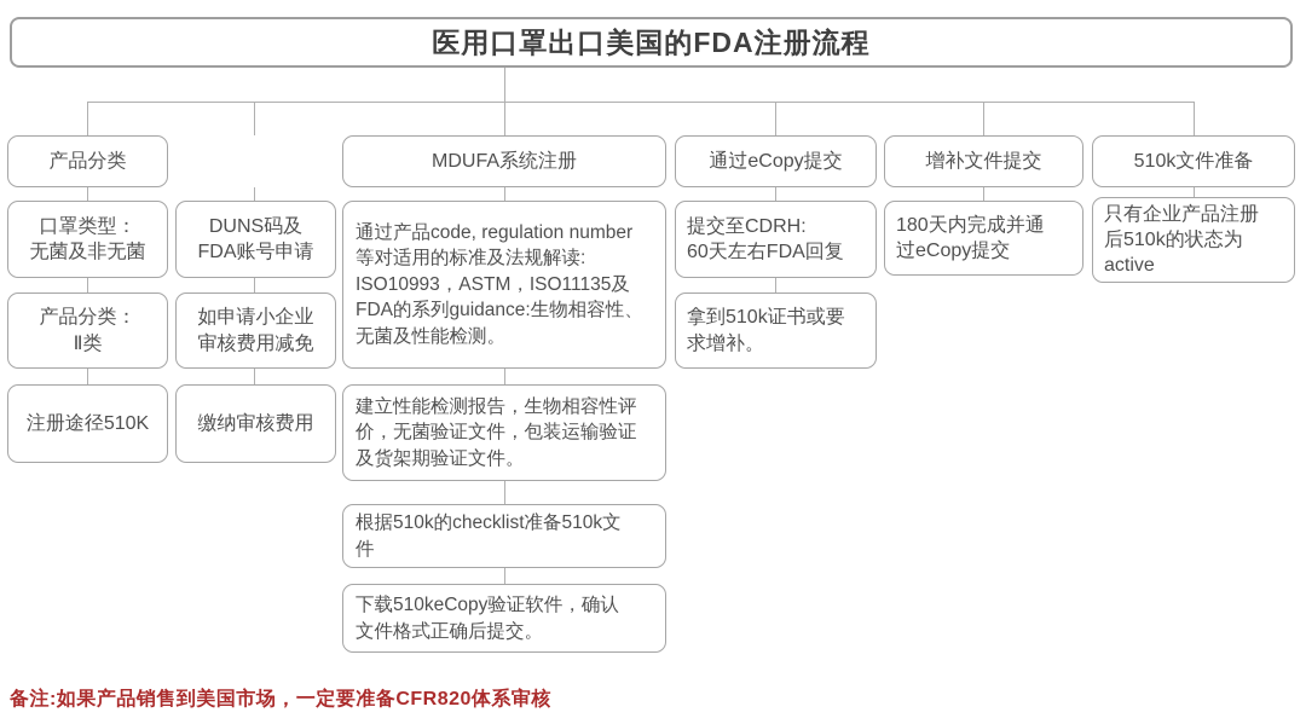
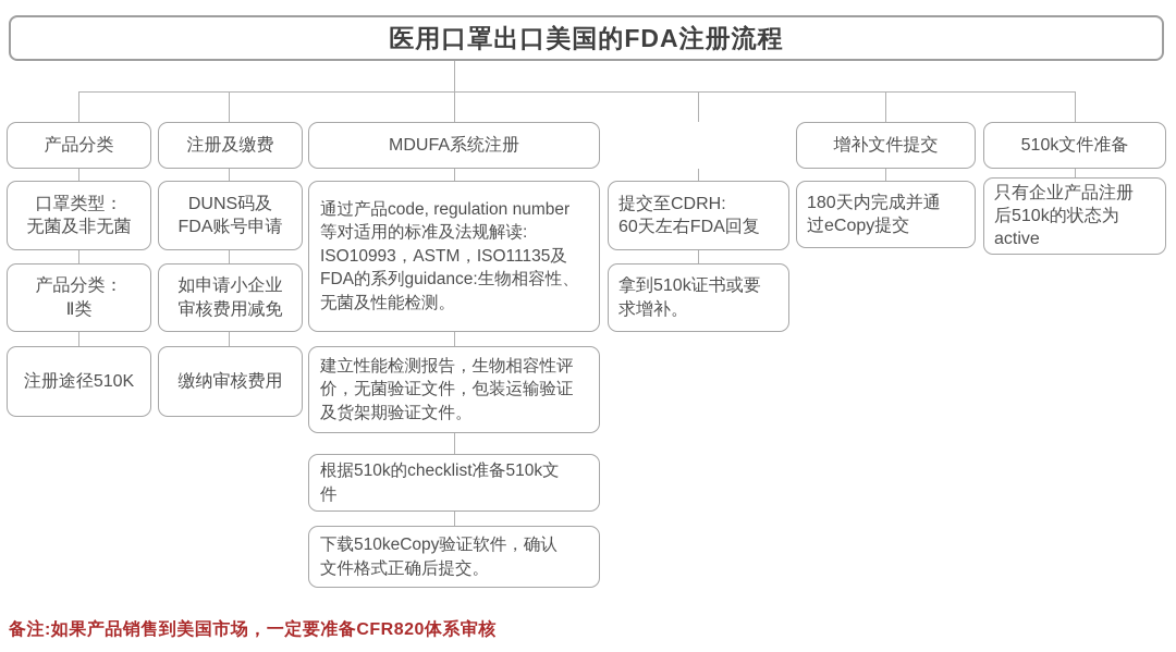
  医用口罩出口美国的FDA注册流程
  产品分类
  口罩类型：
  无菌及非无菌
  产品分类：
  Ⅱ类
  注册途径510K
+ 注册及缴费
  DUNS码及
  FDA账号申请
  如申请小企业
  审核费用减免
  缴纳审核费用
  MDUFA系统注册
  通过产品code, regulation number
  等对适用的标准及法规解读:
  ISO10993，ASTM，ISO11135及
  FDA的系列guidance:生物相容性、
  无菌及性能检测。
  建立性能检测报告，生物相容性评
  价，无菌验证文件，包装运输验证
  及货架期验证文件。
  根据510k的checklist准备510k文
  件
  下载510keCopy验证软件，确认
  文件格式正确后提交。
- 通过eCopy提交
  提交至CDRH:
  60天左右FDA回复
  拿到510k证书或要
  求增补。
  增补文件提交
  180天内完成并通
  过eCopy提交
  510k文件准备
  只有企业产品注册
  后510k的状态为
  active
  备注:如果产品销售到美国市场，一定要准备CFR820体系审核
